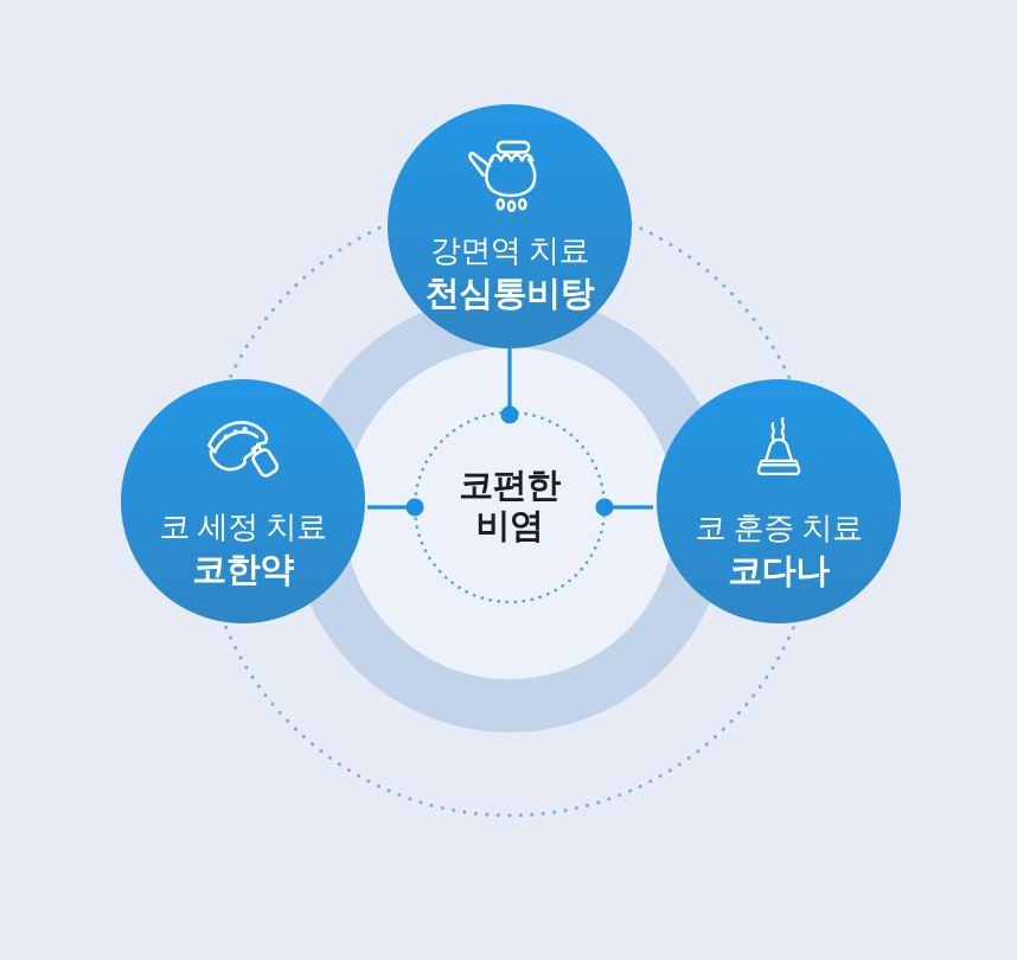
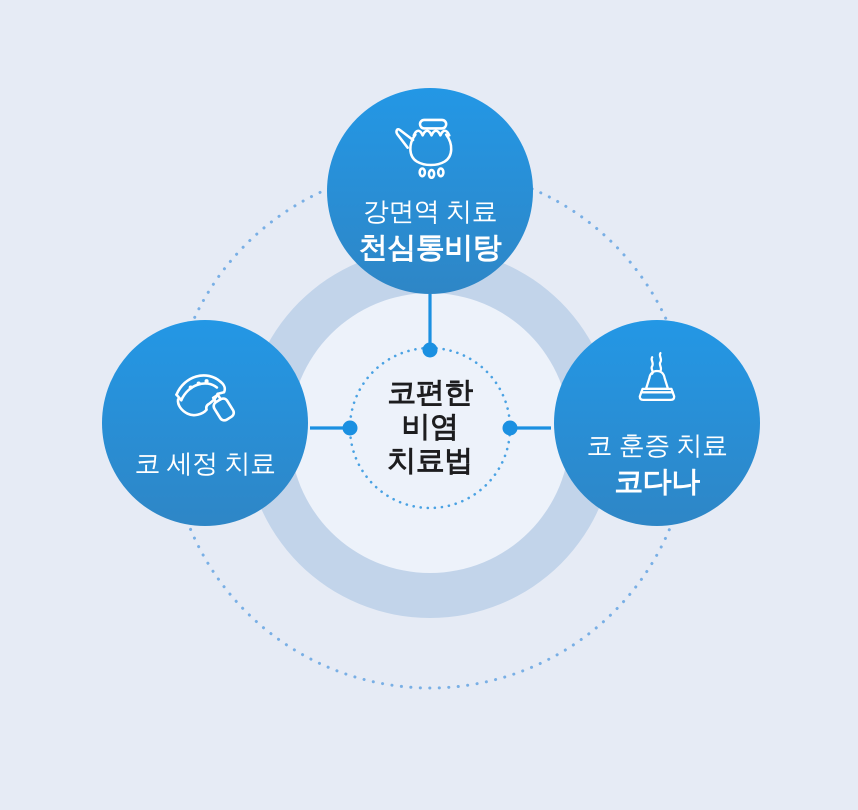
  코편한
  비염
+ 치료법
  강면역 치료
  천심통비탕
  코 세정 치료
- 코한약
  코 훈증 치료
  코다나
